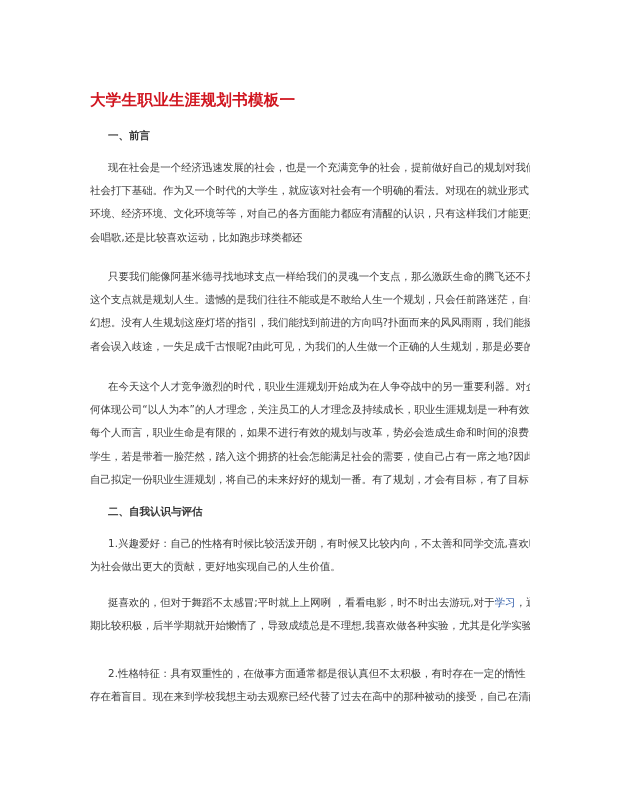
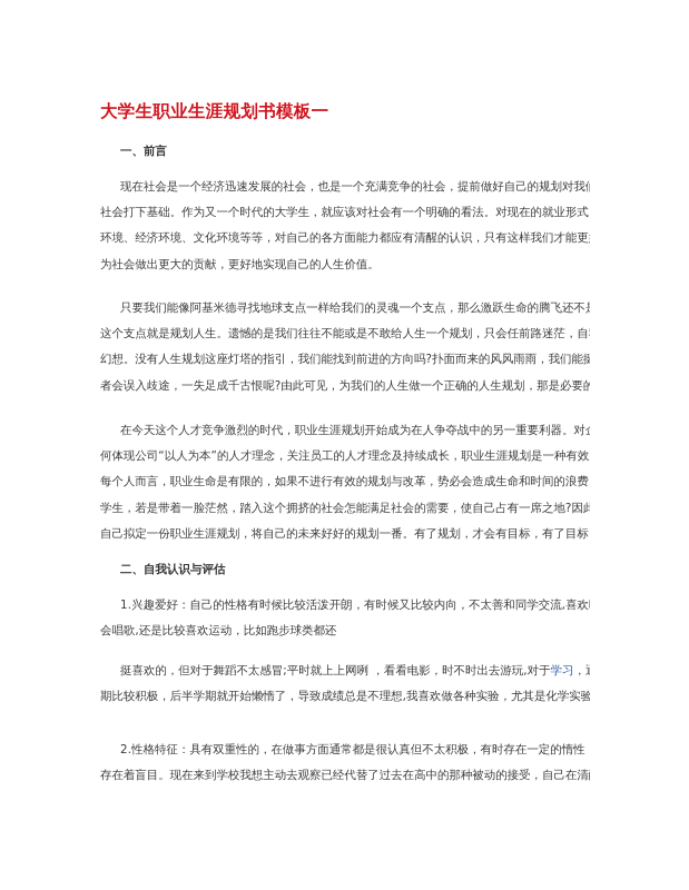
  大学生职业生涯规划书模板一
  一、前言
  现在社会是一个经济迅速发展的社会，也是一个充满竞争的社会，提前做好自己的规划对我
  社会打下基础。作为又一个时代的大学生，就应该对社会有一个明确的看法。对现在的就业形式
  环境、经济环境、文化环境等等，对自己的各方面能力都应有清醒的认识，只有这样我们才能更
- 会唱歌,还是比较喜欢运动，比如跑步球类都还
+ 为社会做出更大的贡献，更好地实现自己的人生价值。
  只要我们能像阿基米德寻找地球支点一样给我们的灵魂一个支点，那么激跃生命的腾飞还不
  这个支点就是规划人生。遗憾的是我们往往不能或是不敢给人生一个规划，只会任前路迷茫，自
  幻想。没有人生规划这座灯塔的指引，我们能找到前进的方向吗?扑面而来的风风雨雨，我们能挺
  者会误入歧途，一失足成千古恨呢?由此可见，为我们的人生做一个正确的人生规划，那是必要的
  在今天这个人才竞争激烈的时代，职业生涯规划开始成为在人争夺战中的另一重要利器。对
  何体现公司“以人为本”的人才理念，关注员工的人才理念及持续成长，职业生涯规划是一种有效
  每个人而言，职业生命是有限的，如果不进行有效的规划与改革，势必会造成生命和时间的浪费
  学生，若是带着一脸茫然，踏入这个拥挤的社会怎能满足社会的需要，使自己占有一席之地?因此
  自己拟定一份职业生涯规划，将自己的未来好好的规划一番。有了规划，才会有目标，有了目标
  二、自我认识与评估
  1.兴趣爱好：自己的性格有时候比较活泼开朗，有时候又比较内向，不太善和同学交流,喜欢
- 为社会做出更大的贡献，更好地实现自己的人生价值。
+ 会唱歌,还是比较喜欢运动，比如跑步球类都还
  挺喜欢的，但对于舞蹈不太感冒;平时就上上网咧 ，看看电影，时不时出去游玩,对于学习，
  期比较积极，后半学期就开始懒惰了，导致成绩总是不理想,我喜欢做各种实验，尤其是化学实验
  2.性格特征：具有双重性的，在做事方面通常都是很认真但不太积极，有时存在一定的惰性
  存在着盲目。现在来到学校我想主动去观察已经代替了过去在高中的那种被动的接受，自己在清
